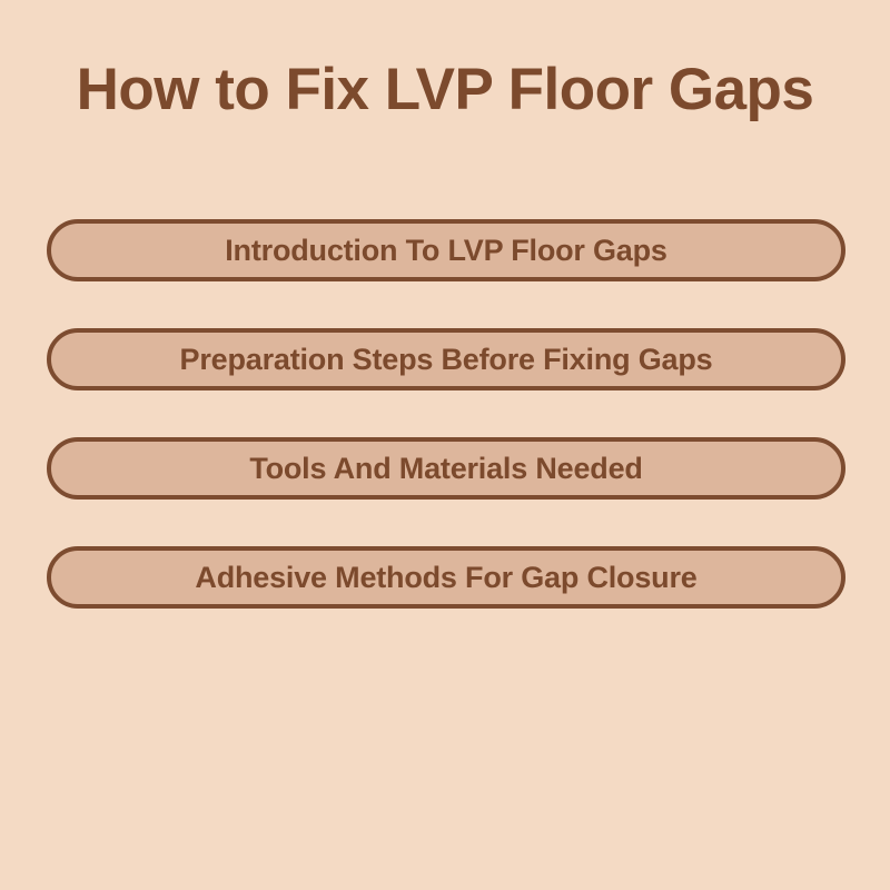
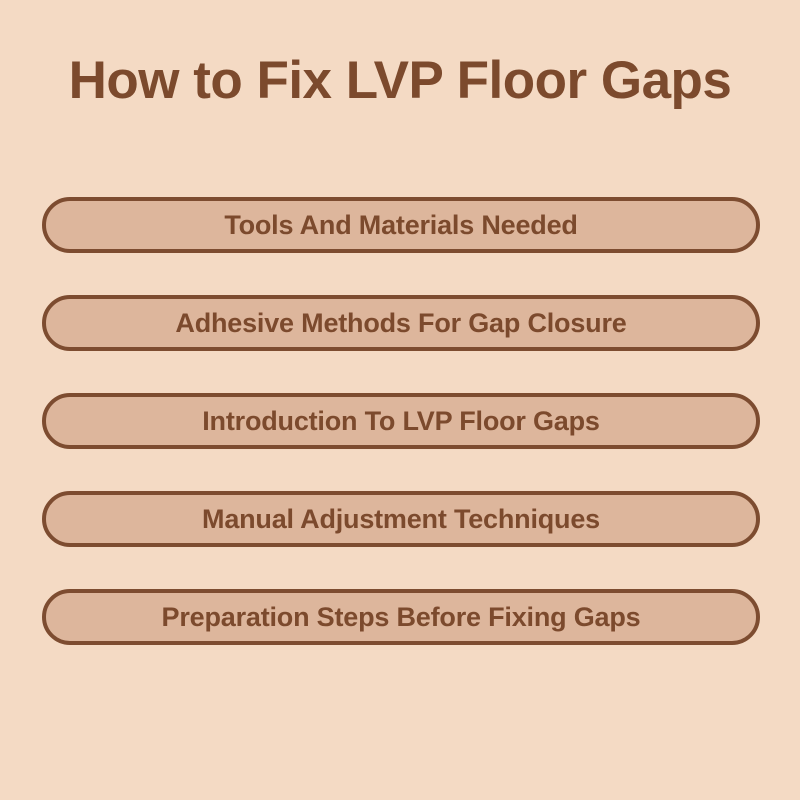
  How to Fix LVP Floor Gaps
- Introduction To LVP Floor Gaps
+ Tools And Materials Needed
- Preparation Steps Before Fixing Gaps
+ Adhesive Methods For Gap Closure
- Tools And Materials Needed
+ Introduction To LVP Floor Gaps
+ Manual Adjustment Techniques
- Adhesive Methods For Gap Closure
+ Preparation Steps Before Fixing Gaps
